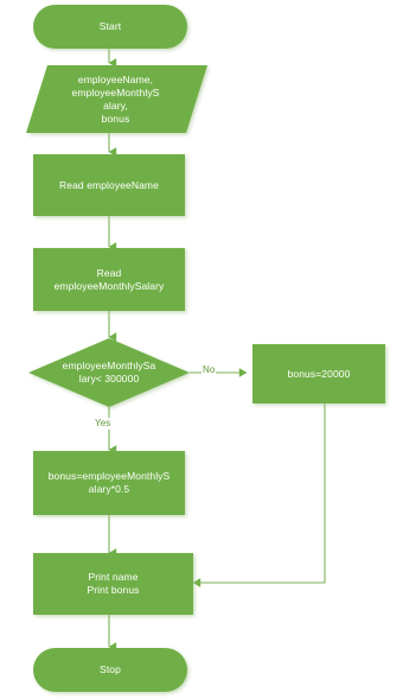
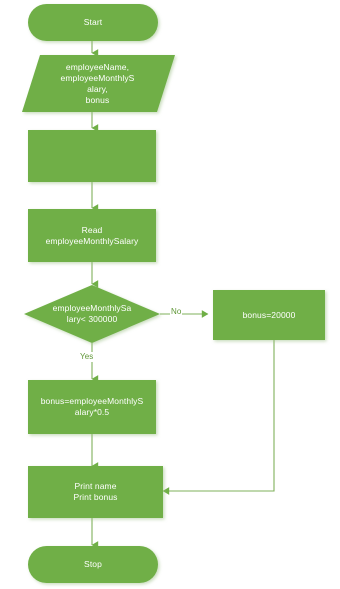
  Start
  employeeName,
  employeeMonthlyS
  alary,
  bonus
- Read employeeName
  Read
  employeeMonthlySalary
  employeeMonthlySa
  lary< 300000
  bonus=20000
  bonus=employeeMonthlyS
  alary*0.5
  Print name
  Print bonus
  Stop
  No
  Yes
